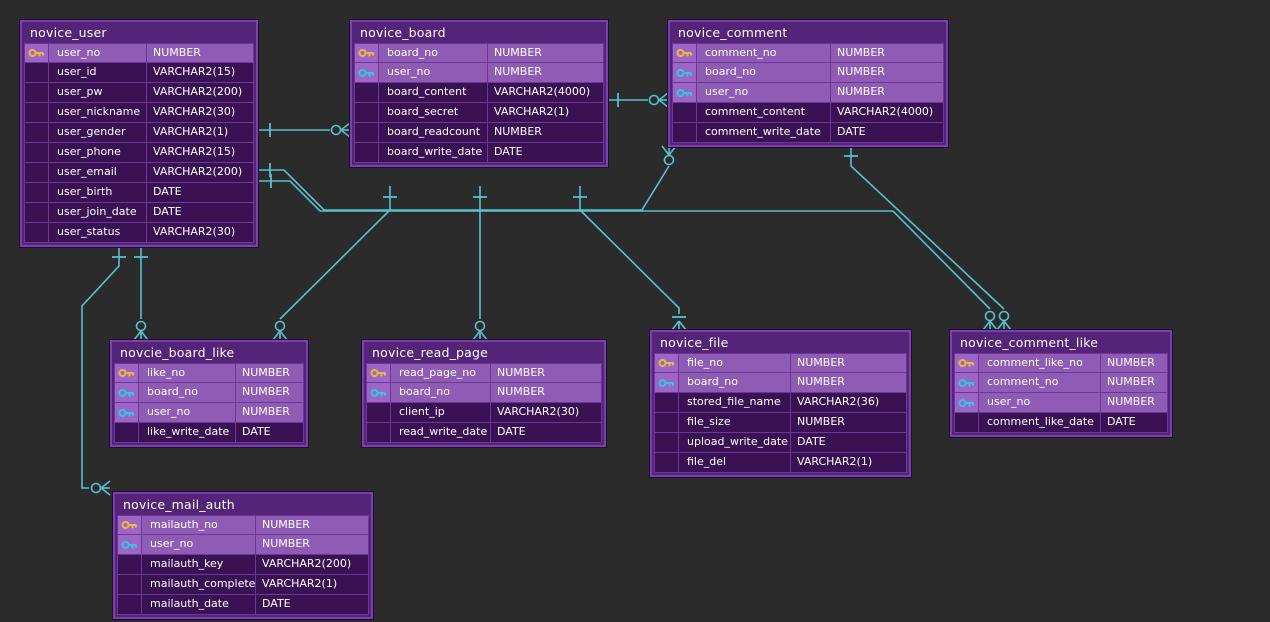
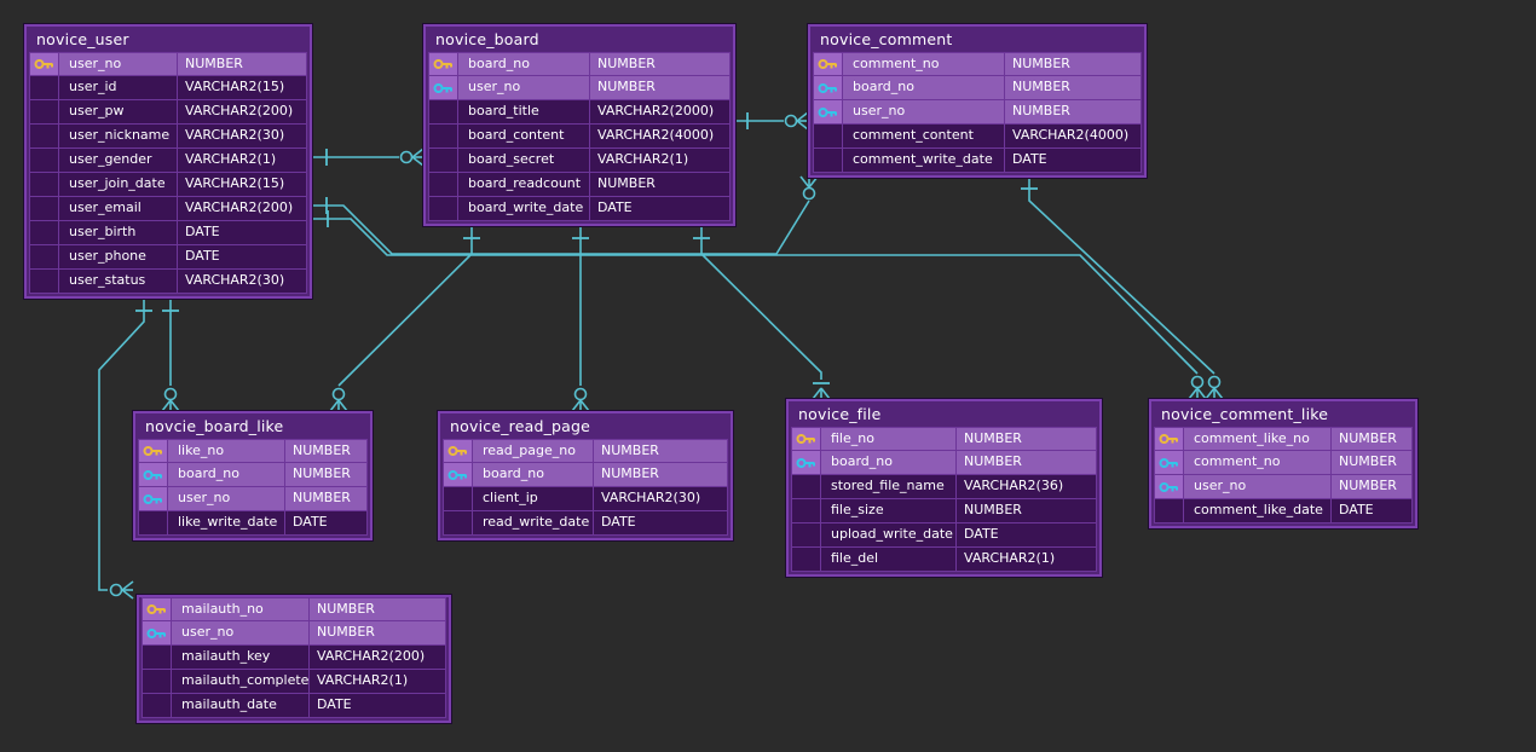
  novice_user
  user_no
  NUMBER
  user_id
  VARCHAR2(15)
  user_pw
  VARCHAR2(200)
  user_nickname
  VARCHAR2(30)
  user_gender
  VARCHAR2(1)
- user_phone
+ user_join_date
  VARCHAR2(15)
  user_email
  VARCHAR2(200)
  user_birth
  DATE
- user_join_date
+ user_phone
  DATE
  user_status
  VARCHAR2(30)
  novice_board
  board_no
  NUMBER
  user_no
  NUMBER
+ board_title
+ VARCHAR2(2000)
  board_content
  VARCHAR2(4000)
  board_secret
  VARCHAR2(1)
  board_readcount
  NUMBER
  board_write_date
  DATE
  novice_comment
  comment_no
  NUMBER
  board_no
  NUMBER
  user_no
  NUMBER
  comment_content
  VARCHAR2(4000)
  comment_write_date
  DATE
  novcie_board_like
  like_no
  NUMBER
  board_no
  NUMBER
  user_no
  NUMBER
  like_write_date
  DATE
  novice_read_page
  read_page_no
  NUMBER
  board_no
  NUMBER
  client_ip
  VARCHAR2(30)
  read_write_date
  DATE
  novice_file
  file_no
  NUMBER
  board_no
  NUMBER
  stored_file_name
  VARCHAR2(36)
  file_size
  NUMBER
  upload_write_date
  DATE
  file_del
  VARCHAR2(1)
  novice_comment_like
  comment_like_no
  NUMBER
  comment_no
  NUMBER
  user_no
  NUMBER
  comment_like_date
  DATE
- novice_mail_auth
  mailauth_no
  NUMBER
  user_no
  NUMBER
  mailauth_key
  VARCHAR2(200)
  mailauth_complete
  VARCHAR2(1)
  mailauth_date
  DATE
